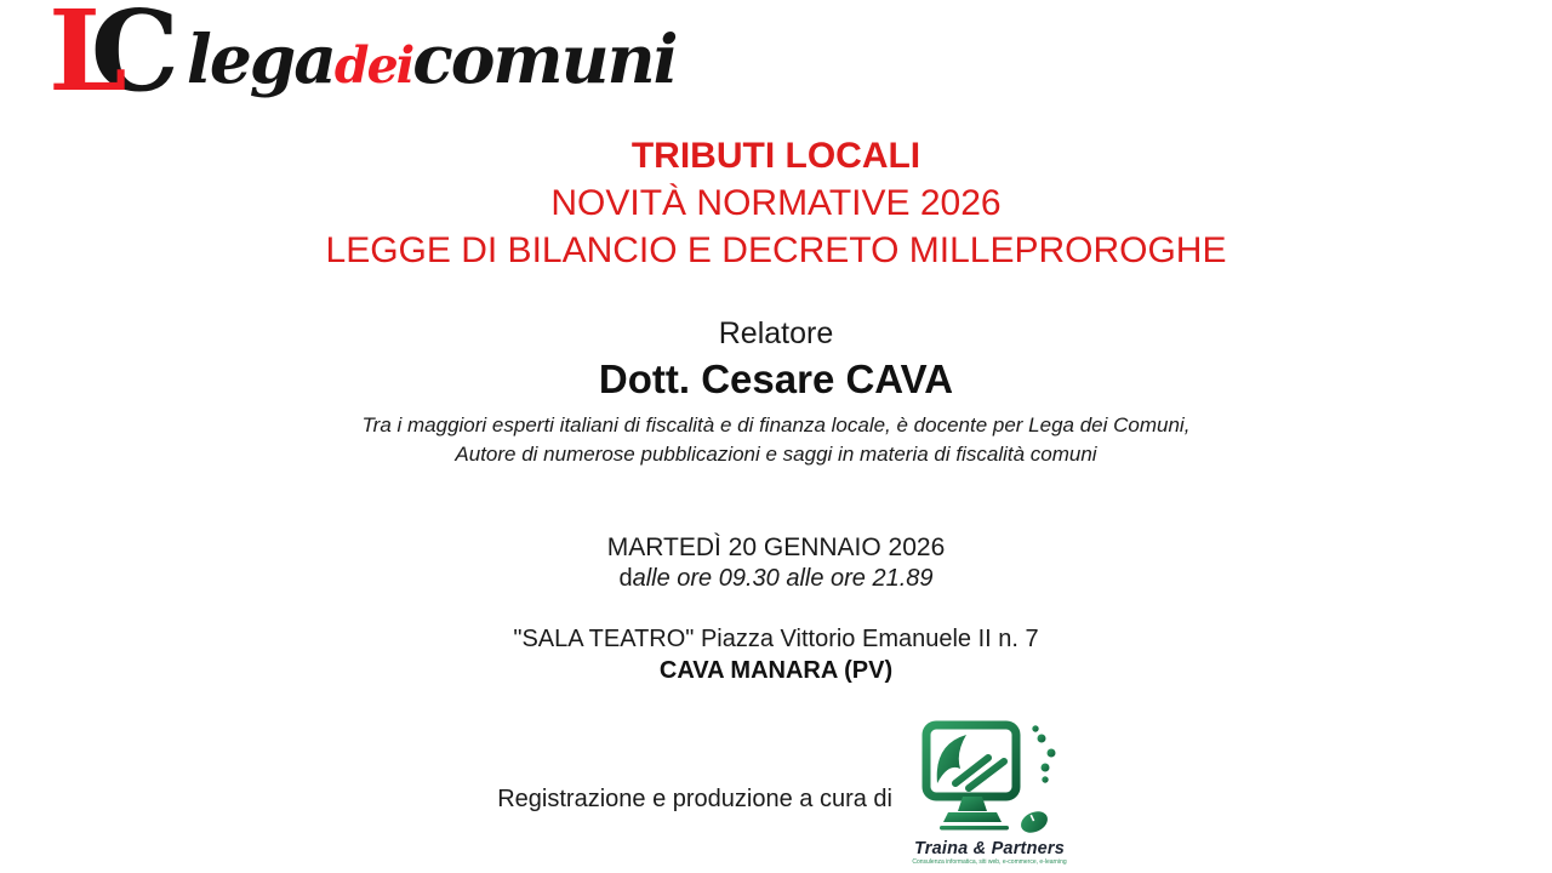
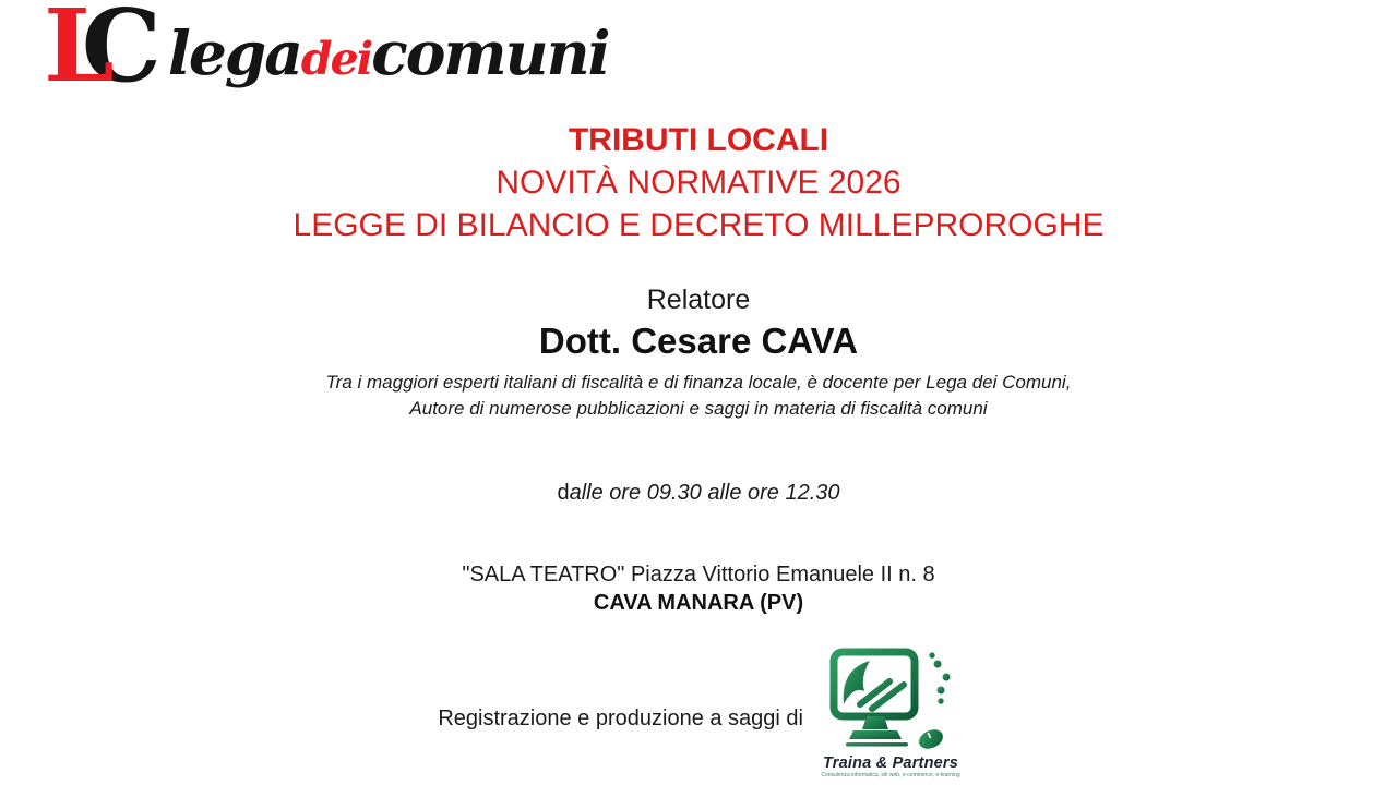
  L
  C
  legadeicomuni
  TRIBUTI LOCALI
  NOVITÀ NORMATIVE 2026
  LEGGE DI BILANCIO E DECRETO MILLEPROROGHE
  Relatore
  Dott. Cesare CAVA
  Tra i maggiori esperti italiani di fiscalità e di finanza locale, è docente per Lega dei Comuni,
  Autore di numerose pubblicazioni e saggi in materia di fiscalità comuni
- MARTEDÌ 20 GENNAIO 2026
- dalle ore 09.30 alle ore 21.89
+ dalle ore 09.30 alle ore 12.30
- "SALA TEATRO" Piazza Vittorio Emanuele II n. 7
+ "SALA TEATRO" Piazza Vittorio Emanuele II n. 8
  CAVA MANARA (PV)
- Registrazione e produzione a cura di
+ Registrazione e produzione a saggi di
  Traina & Partners
